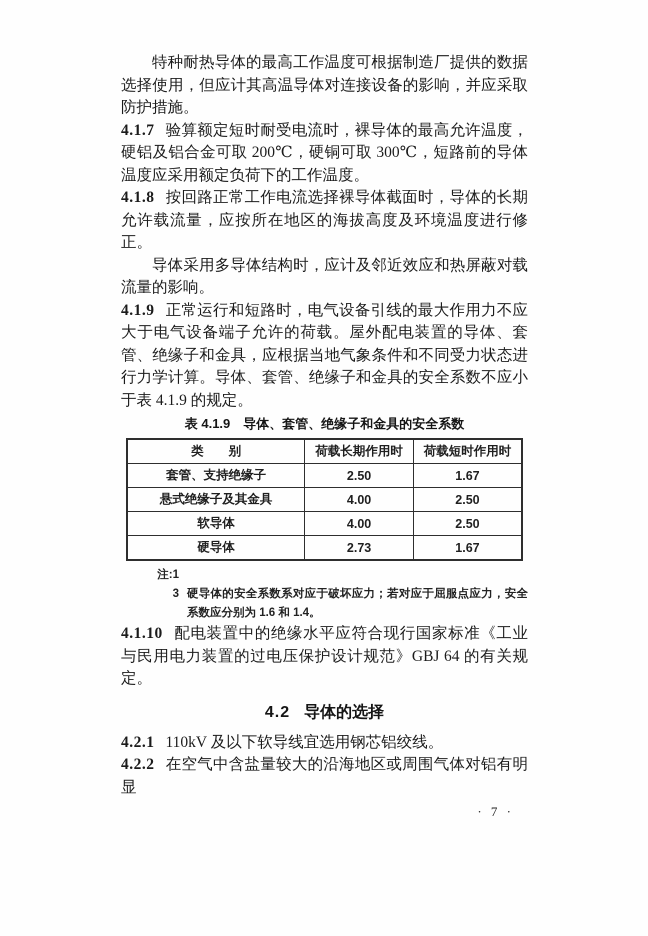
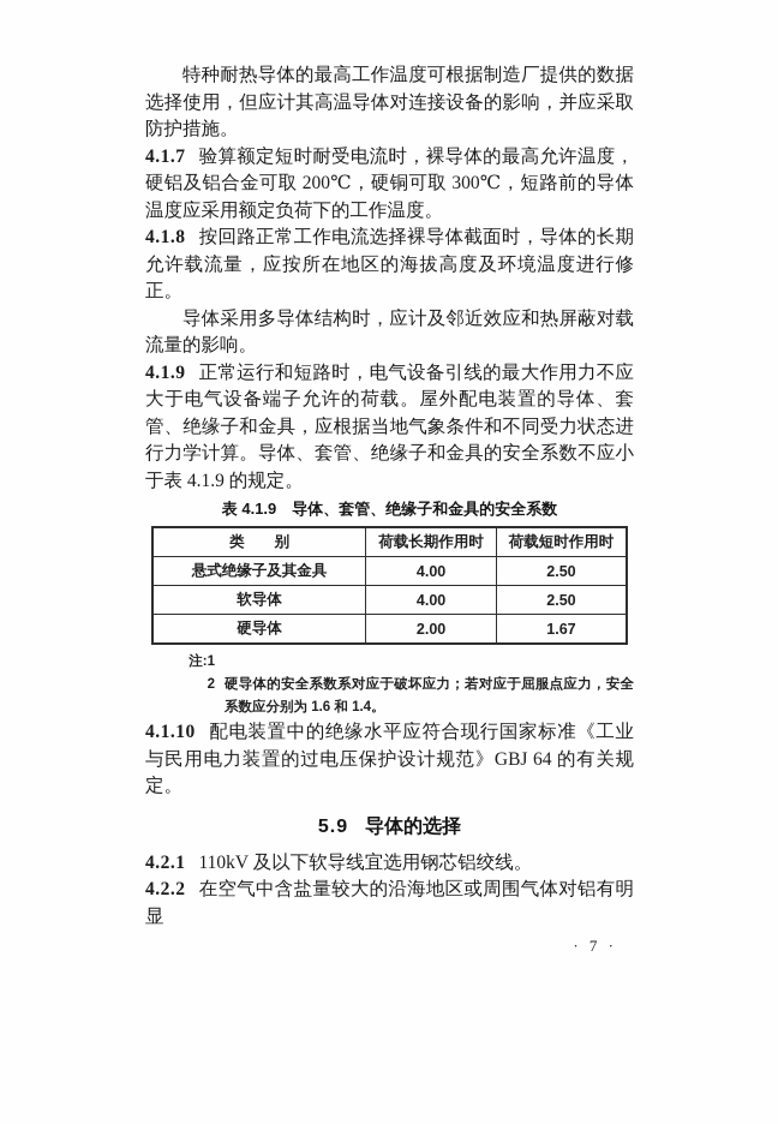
  特种耐热导体的最高工作温度可根据制造厂提供的数据选择使用，但应计其高温导体对连接设备的影响，并应采取防护措施。
  4.1.7 验算额定短时耐受电流时，裸导体的最高允许温度，硬铝及铝合金可取 200℃，硬铜可取 300℃，短路前的导体温度应采用额定负荷下的工作温度。
  4.1.8 按回路正常工作电流选择裸导体截面时，导体的长期允许载流量，应按所在地区的海拔高度及环境温度进行修正。
  导体采用多导体结构时，应计及邻近效应和热屏蔽对载流量的影响。
  4.1.9 正常运行和短路时，电气设备引线的最大作用力不应大于电气设备端子允许的荷载。屋外配电装置的导体、套管、绝缘子和金具，应根据当地气象条件和不同受力状态进行力学计算。导体、套管、绝缘子和金具的安全系数不应小于表 4.1.9 的规定。
  表 4.1.9 导体、套管、绝缘子和金具的安全系数
  类 别	荷载长期作用时	荷载短时作用时
- 套管、支持绝缘子	2.50	1.67
  悬式绝缘子及其金具	4.00	2.50
  软导体	4.00	2.50
- 硬导体	2.73	1.67
+ 硬导体	2.00	1.67
  注:1
- 3
+ 2
  硬导体的安全系数系对应于破坏应力；若对应于屈服点应力，安全系数应分别为 1.6 和 1.4。
  4.1.10 配电装置中的绝缘水平应符合现行国家标准《工业与民用电力装置的过电压保护设计规范》GBJ 64 的有关规定。
- 4.2 导体的选择
+ 5.9 导体的选择
  4.2.1 110kV 及以下软导线宜选用钢芯铝绞线。
  4.2.2 在空气中含盐量较大的沿海地区或周围气体对铝有明显
  · 7 ·
